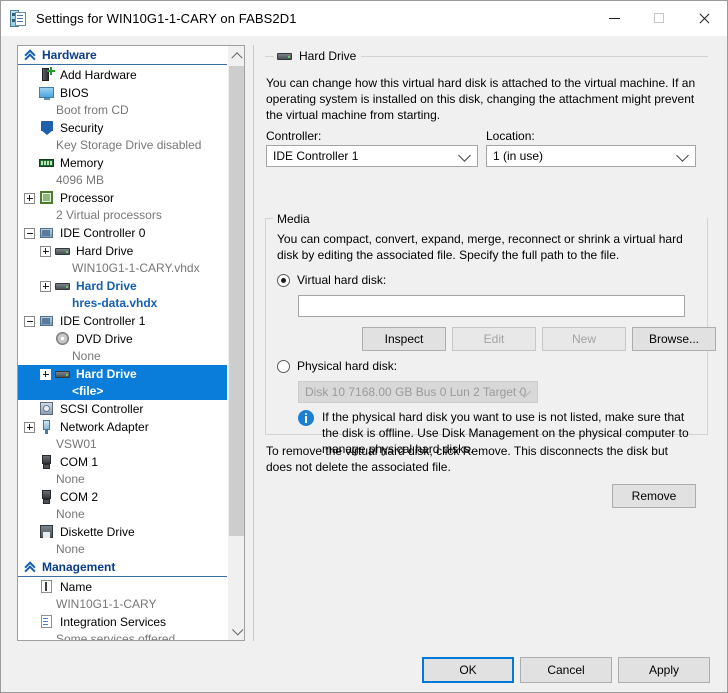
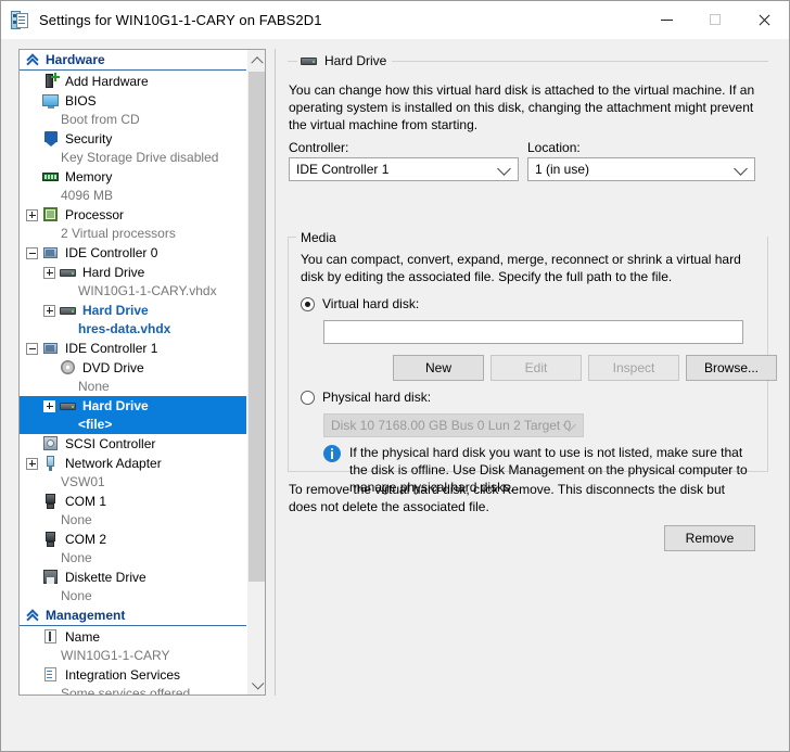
  Settings for WIN10G1-1-CARY on FABS2D1
  Hardware
  Add Hardware
  BIOS
  Boot from CD
  Security
  Key Storage Drive disabled
  Memory
  4096 MB
  Processor
  2 Virtual processors
  IDE Controller 0
  Hard Drive
  WIN10G1-1-CARY.vhdx
  Hard Drive
  hres-data.vhdx
  IDE Controller 1
  DVD Drive
  None
  Hard Drive
  <file>
  SCSI Controller
  Network Adapter
  VSW01
  COM 1
  None
  COM 2
  None
  Diskette Drive
  None
  Management
  Name
  WIN10G1-1-CARY
  Integration Services
  Some services offered
  Hard Drive
  You can change how this virtual hard disk is attached to the virtual machine. If an operating system is installed on this disk, changing the attachment might prevent the virtual machine from starting.
  Controller:
  IDE Controller 1
  Location:
  1 (in use)
  Media
  You can compact, convert, expand, merge, reconnect or shrink a virtual hard disk by editing the associated file. Specify the full path to the file.
  Virtual hard disk:
- Inspect
+ New
  Edit
- New
+ Inspect
  Browse...
  Physical hard disk:
  Disk 10 7168.00 GB Bus 0 Lun 2 Target 0
  If the physical hard disk you want to use is not listed, make sure that the disk is offline. Use Disk Management on the physical computer to manage physical hard disks.
  To remove the virtual hard disk, click Remove. This disconnects the disk but does not delete the associated file.
  Remove
- OK
- Cancel
- Apply
